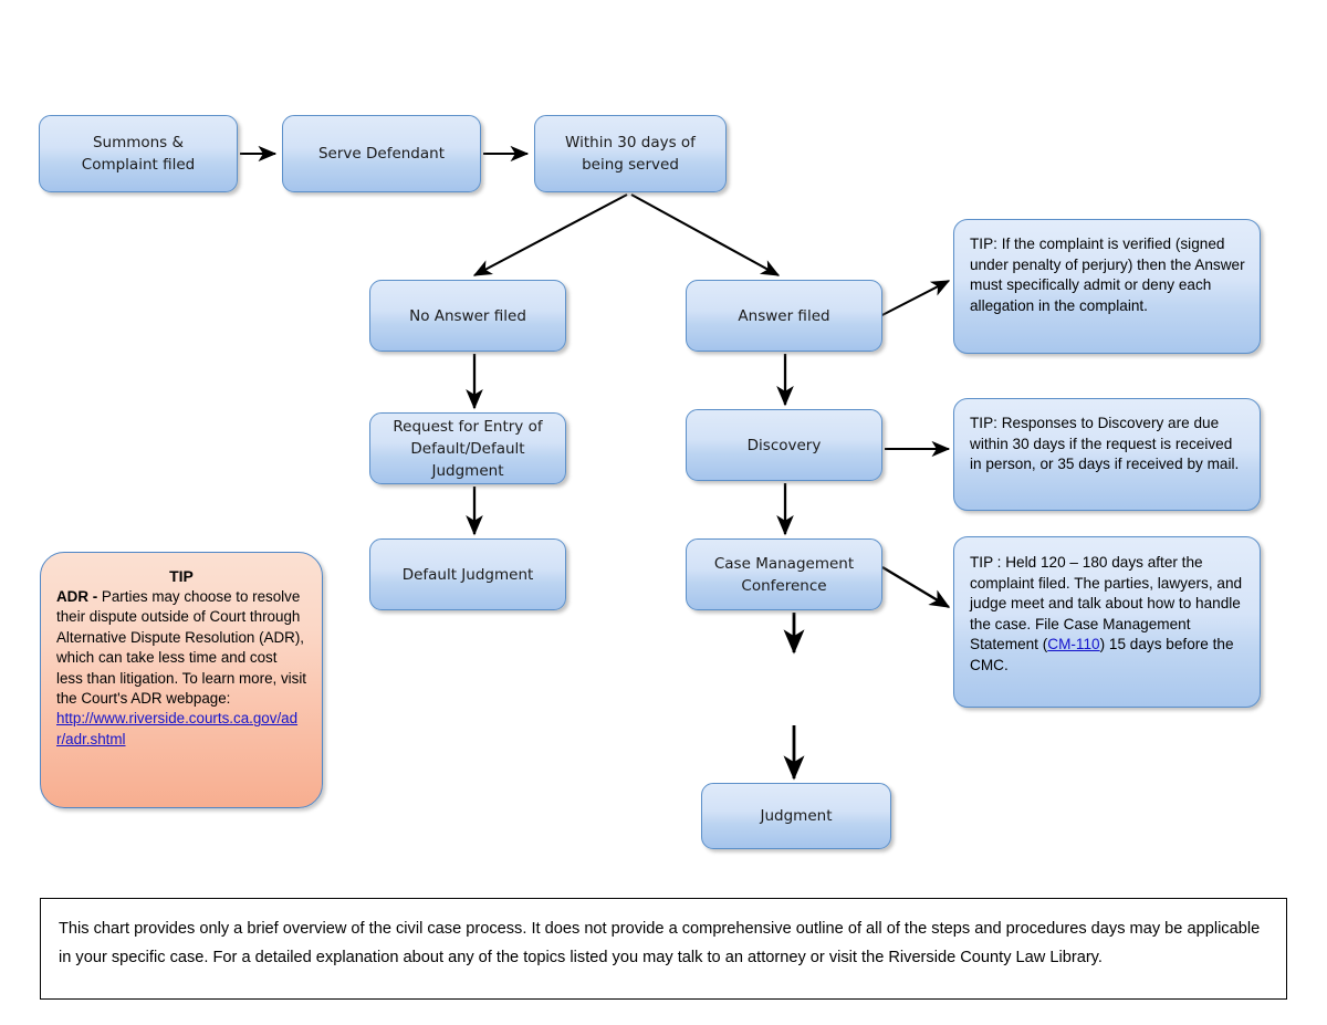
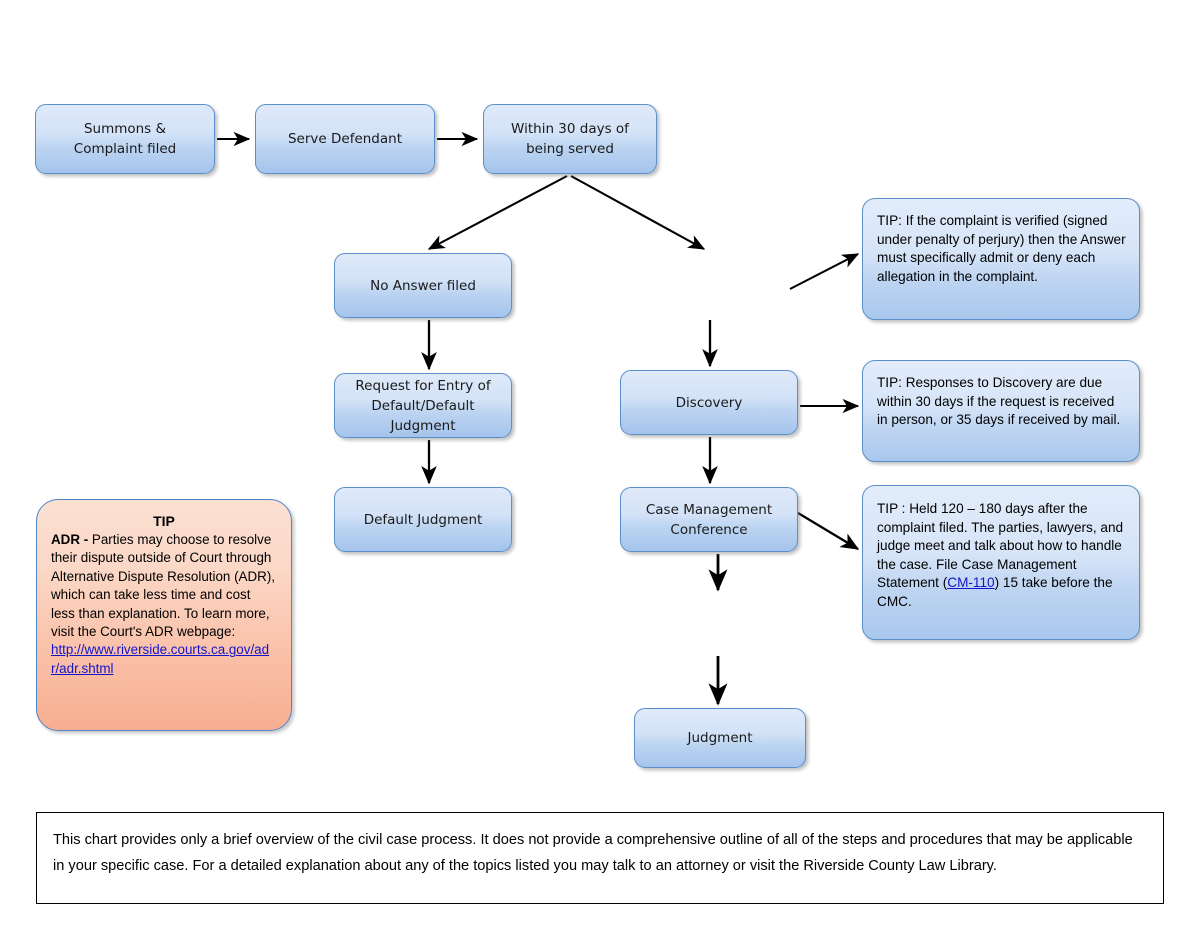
  Summons &
  Complaint filed
  Serve Defendant
  Within 30 days of
  being served
  No Answer filed
- Answer filed
  Request for Entry of
  Default/Default
  Judgment
  Default Judgment
  Discovery
  Case Management
  Conference
  Judgment
  TIP: If the complaint is verified (signed under penalty of perjury) then the Answer must specifically admit or deny each allegation in the complaint.
  TIP: Responses to Discovery are due within 30 days if the request is received in person, or 35 days if received by mail.
- TIP : Held 120 – 180 days after the complaint filed. The parties, lawyers, and judge meet and talk about how to handle the case. File Case Management Statement (CM-110) 15 days before the CMC.
+ TIP : Held 120 – 180 days after the complaint filed. The parties, lawyers, and judge meet and talk about how to handle the case. File Case Management Statement (CM-110) 15 take before the CMC.
  TIP
- ADR - Parties may choose to resolve their dispute outside of Court through Alternative Dispute Resolution (ADR), which can take less time and cost less than litigation. To learn more, visit the Court's ADR webpage:
+ ADR - Parties may choose to resolve their dispute outside of Court through Alternative Dispute Resolution (ADR), which can take less time and cost less than explanation. To learn more, visit the Court's ADR webpage:
  http://www.riverside.courts.ca.gov/adr/adr.shtml
- This chart provides only a brief overview of the civil case process. It does not provide a comprehensive outline of all of the steps and procedures days may be applicable in your specific case. For a detailed explanation about any of the topics listed you may talk to an attorney or visit the Riverside County Law Library.
+ This chart provides only a brief overview of the civil case process. It does not provide a comprehensive outline of all of the steps and procedures that may be applicable in your specific case. For a detailed explanation about any of the topics listed you may talk to an attorney or visit the Riverside County Law Library.
